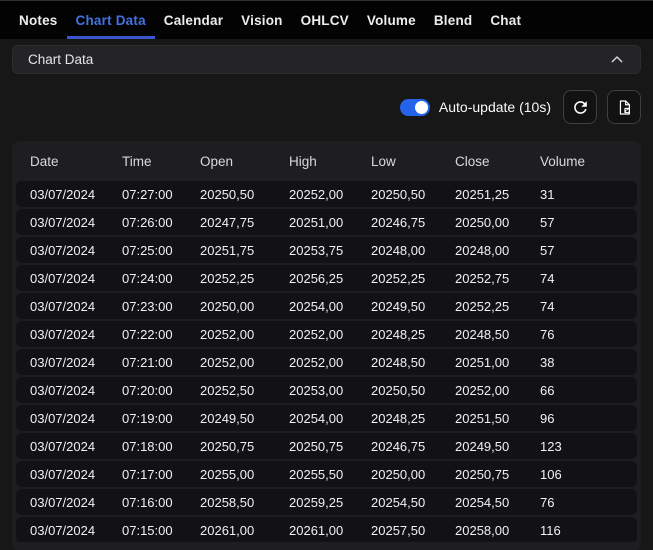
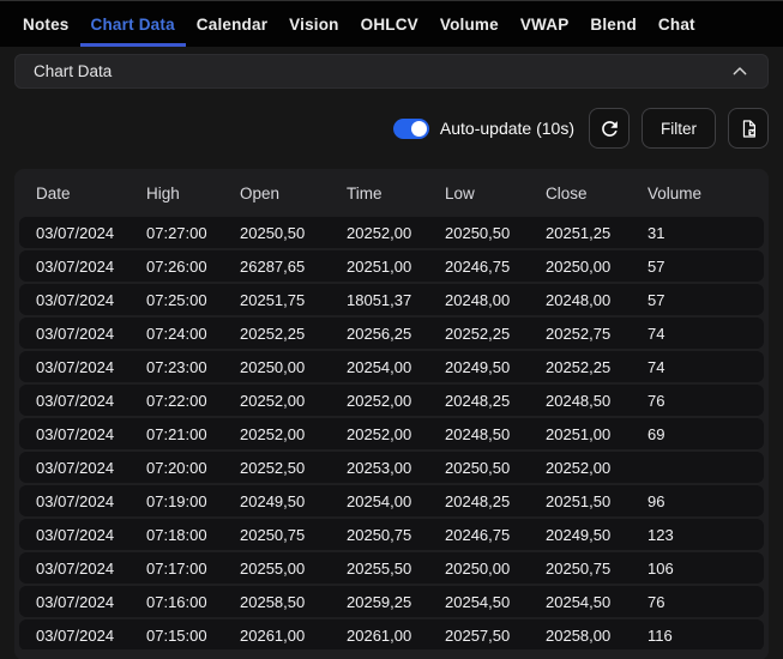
  Notes
  Chart Data
  Calendar
  Vision
  OHLCV
  Volume
+ VWAP
  Blend
  Chat
  Chart Data
  Auto-update (10s)
+ Filter
  Date
- Time
+ High
  Open
- High
+ Time
  Low
  Close
  Volume
  03/07/2024
  07:27:00
  20250,50
  20252,00
  20250,50
  20251,25
  31
  03/07/2024
  07:26:00
- 20247,75
+ 26287,65
  20251,00
  20246,75
  20250,00
  57
  03/07/2024
  07:25:00
  20251,75
- 20253,75
+ 18051,37
  20248,00
  20248,00
  57
  03/07/2024
  07:24:00
  20252,25
  20256,25
  20252,25
  20252,75
  74
  03/07/2024
  07:23:00
  20250,00
  20254,00
  20249,50
  20252,25
  74
  03/07/2024
  07:22:00
  20252,00
  20252,00
  20248,25
  20248,50
  76
  03/07/2024
  07:21:00
  20252,00
  20252,00
  20248,50
  20251,00
- 38
+ 69
  03/07/2024
  07:20:00
  20252,50
  20253,00
  20250,50
  20252,00
- 66
  03/07/2024
  07:19:00
  20249,50
  20254,00
  20248,25
  20251,50
  96
  03/07/2024
  07:18:00
  20250,75
  20250,75
  20246,75
  20249,50
  123
  03/07/2024
  07:17:00
  20255,00
  20255,50
  20250,00
  20250,75
  106
  03/07/2024
  07:16:00
  20258,50
  20259,25
  20254,50
  20254,50
  76
  03/07/2024
  07:15:00
  20261,00
  20261,00
  20257,50
  20258,00
  116
